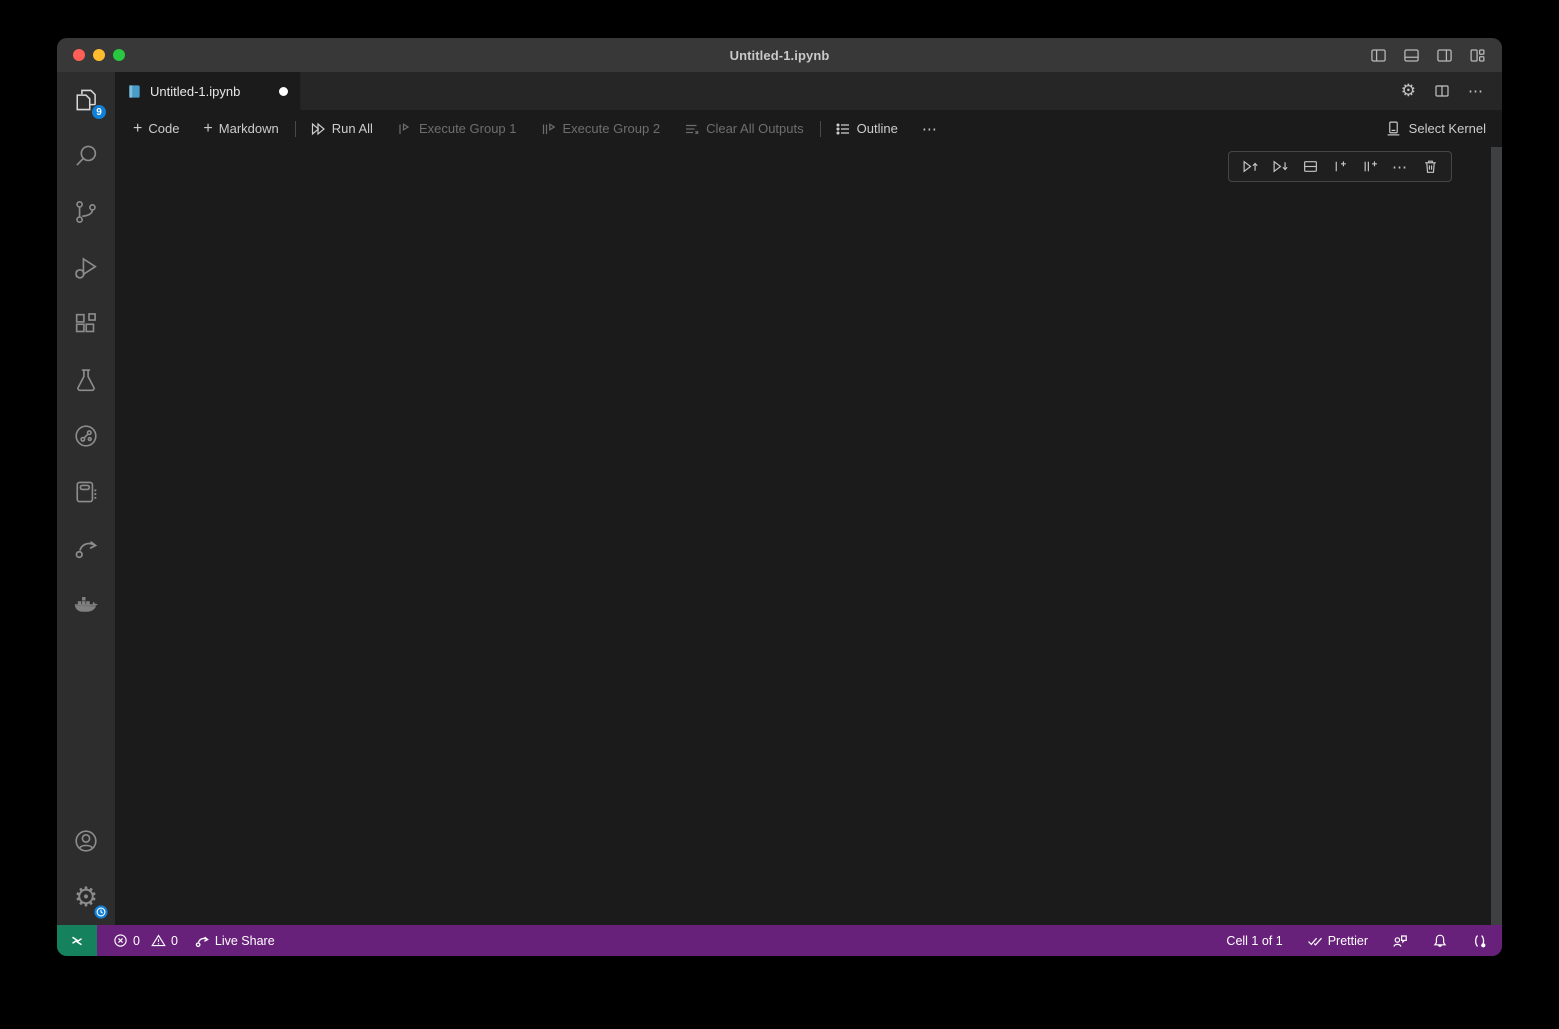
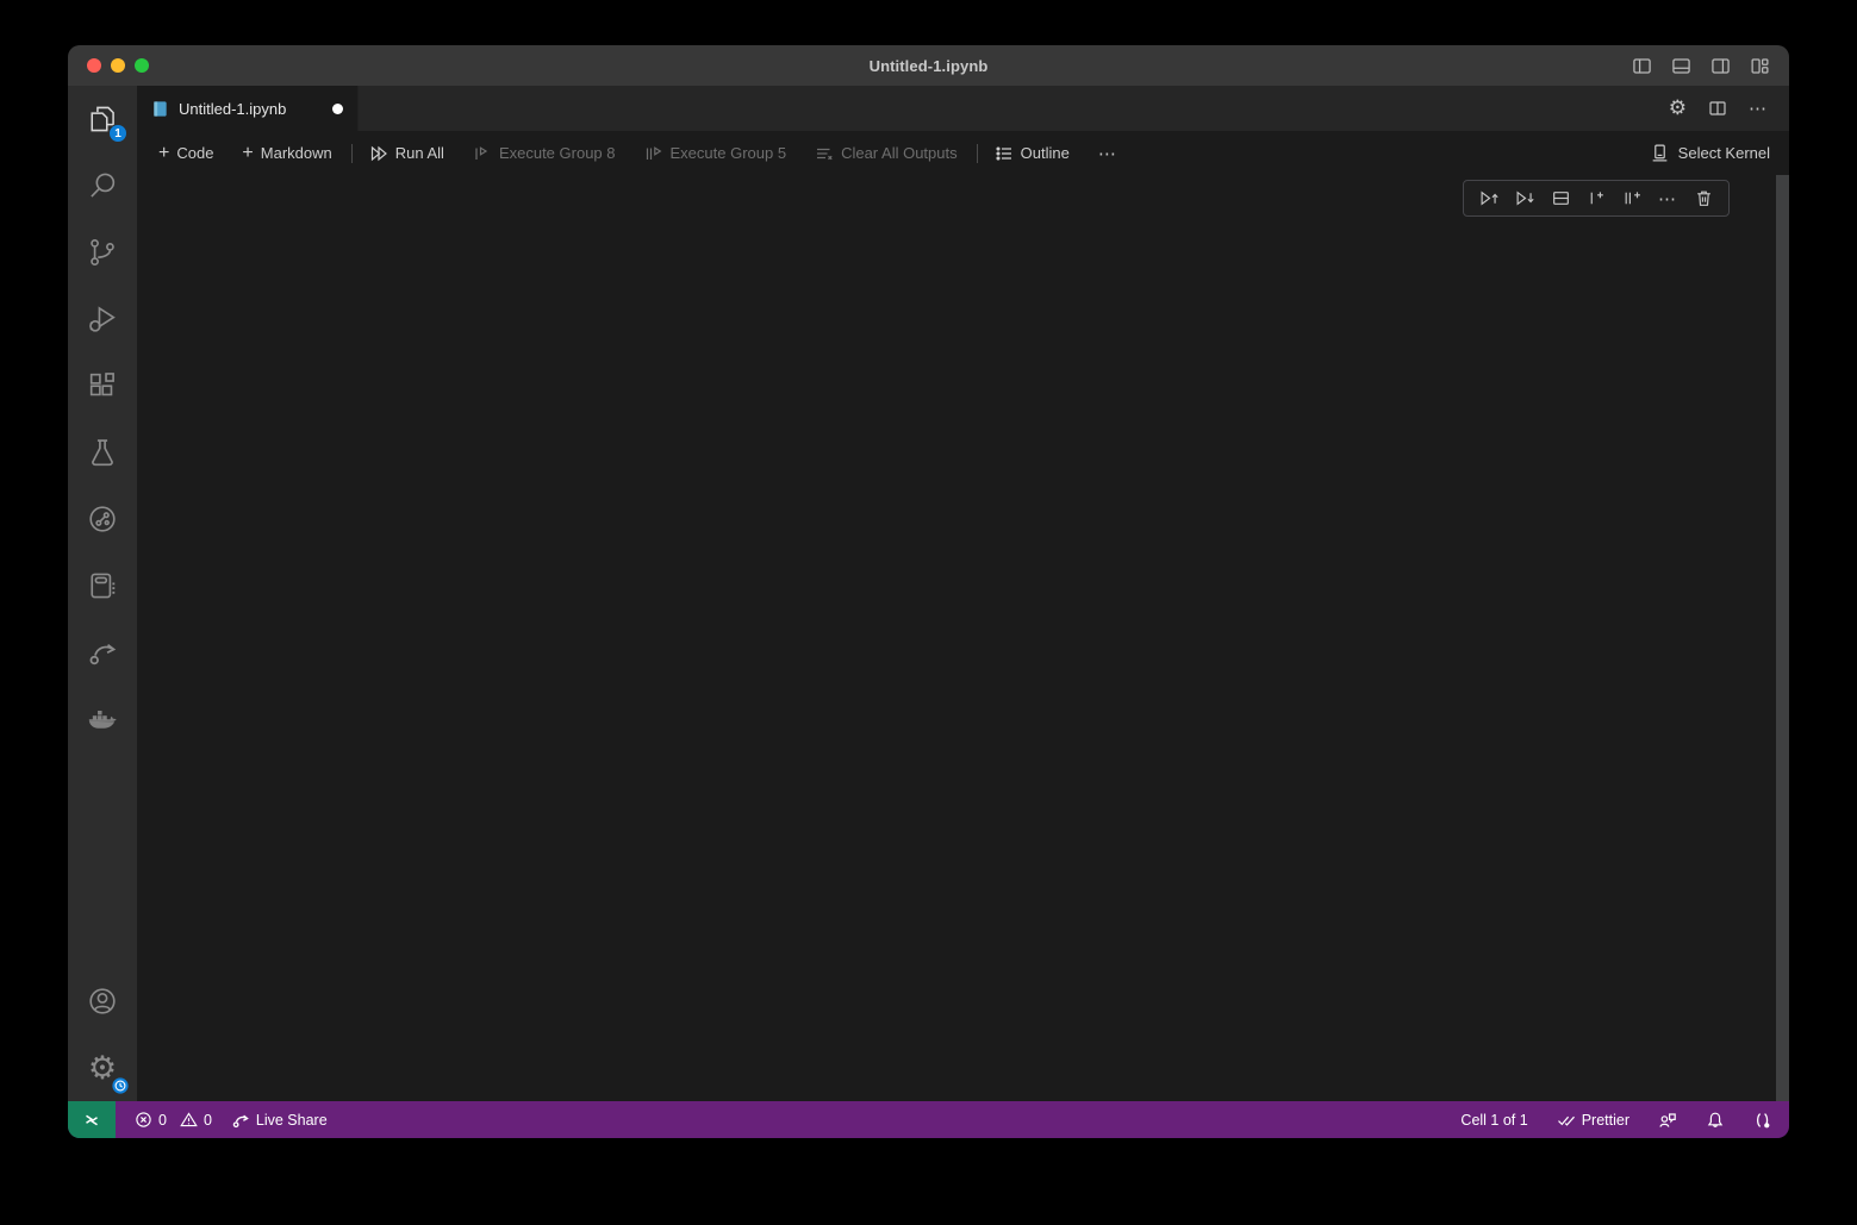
  Untitled-1.ipynb
- 9
+ 1
  ⚙
  Untitled-1.ipynb
  ⚙
  ⋯
  +
  Code
  +
  Markdown
  Run All
- Execute Group 1
+ Execute Group 8
- Execute Group 2
+ Execute Group 5
  Clear All Outputs
  Outline
  ⋯
  Select Kernel
  ⋯
  0
  0
  Live Share
  Cell 1 of 1
  Prettier
